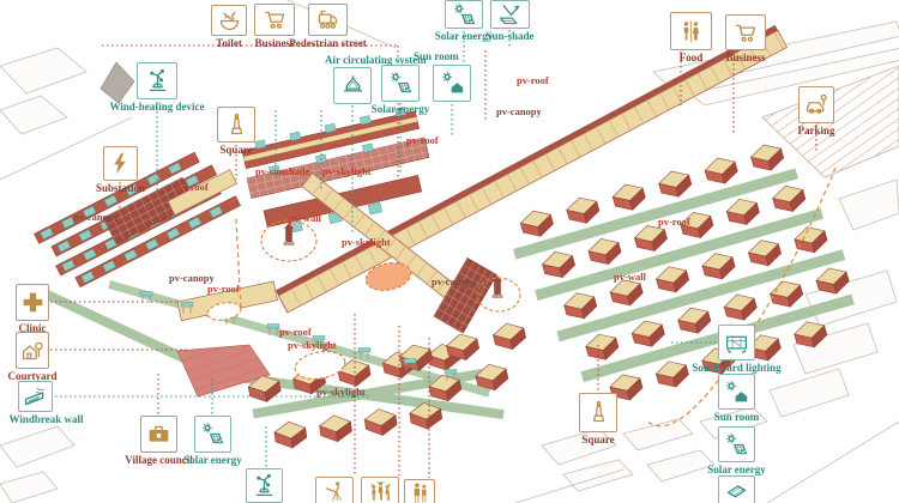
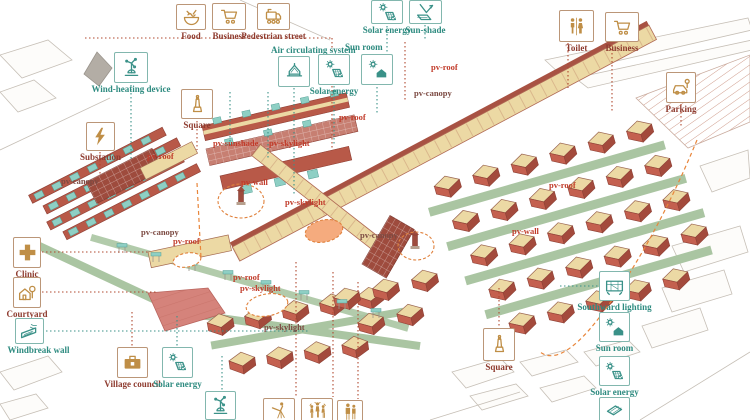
- Toilet
+ Food
  Business
  Pedestrian street
- Food
+ Toilet
  Business
  Parking
  Square
  Substation
  Clinic
  Courtyard
  Village council
  Air circulating system
  Solar energy
  Sun room
  Solar energy
  Sun-shade
  Wind-heating device
  Windbreak wall
  Solar energy
  Southward lighting
  Sun room
  Solar energy
  Square
  pv-roof
  pv-sunshade
  pv-skylight
  pv-wall
  pv-roof
  pv-canopy
  pv-roof
  pv-canopy
  pv-canopy
  pv-roof
  pv-skylight
  pv-canopy
  pv-roof
  pv-skylight
  pv-skylight
  pv-roof
  pv-wall
